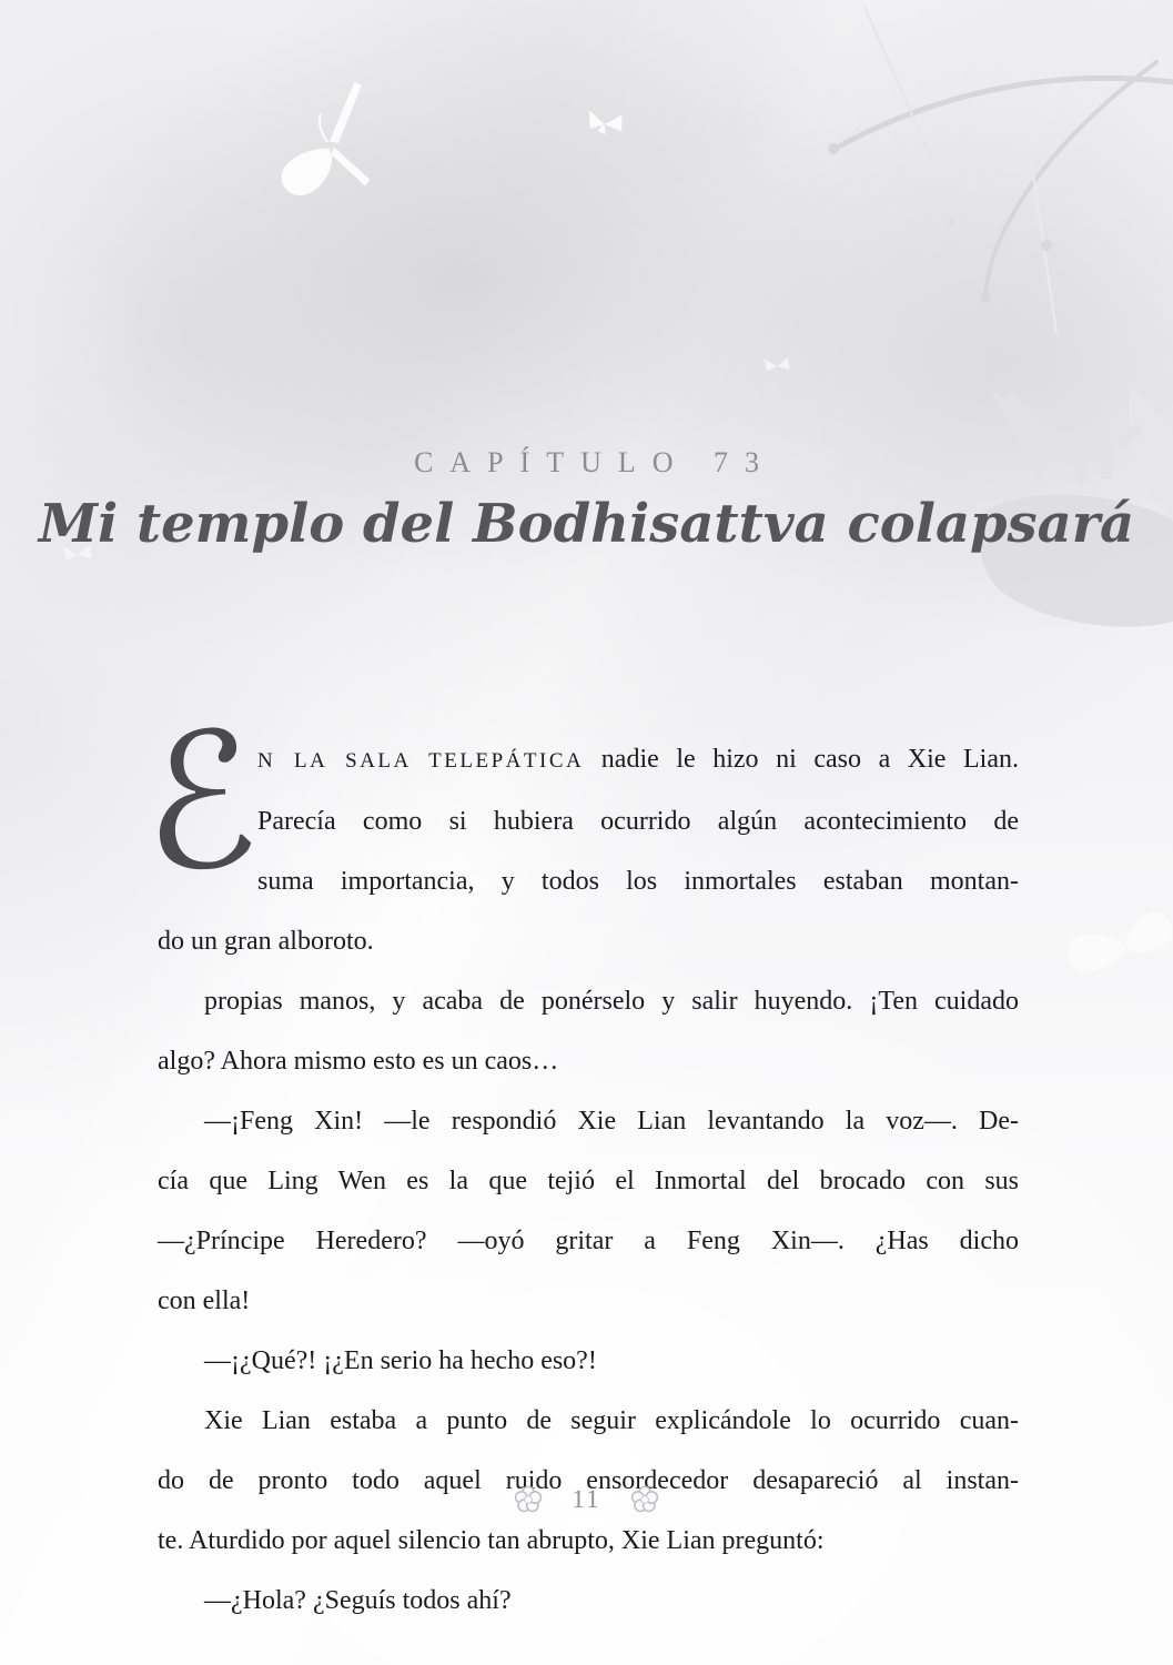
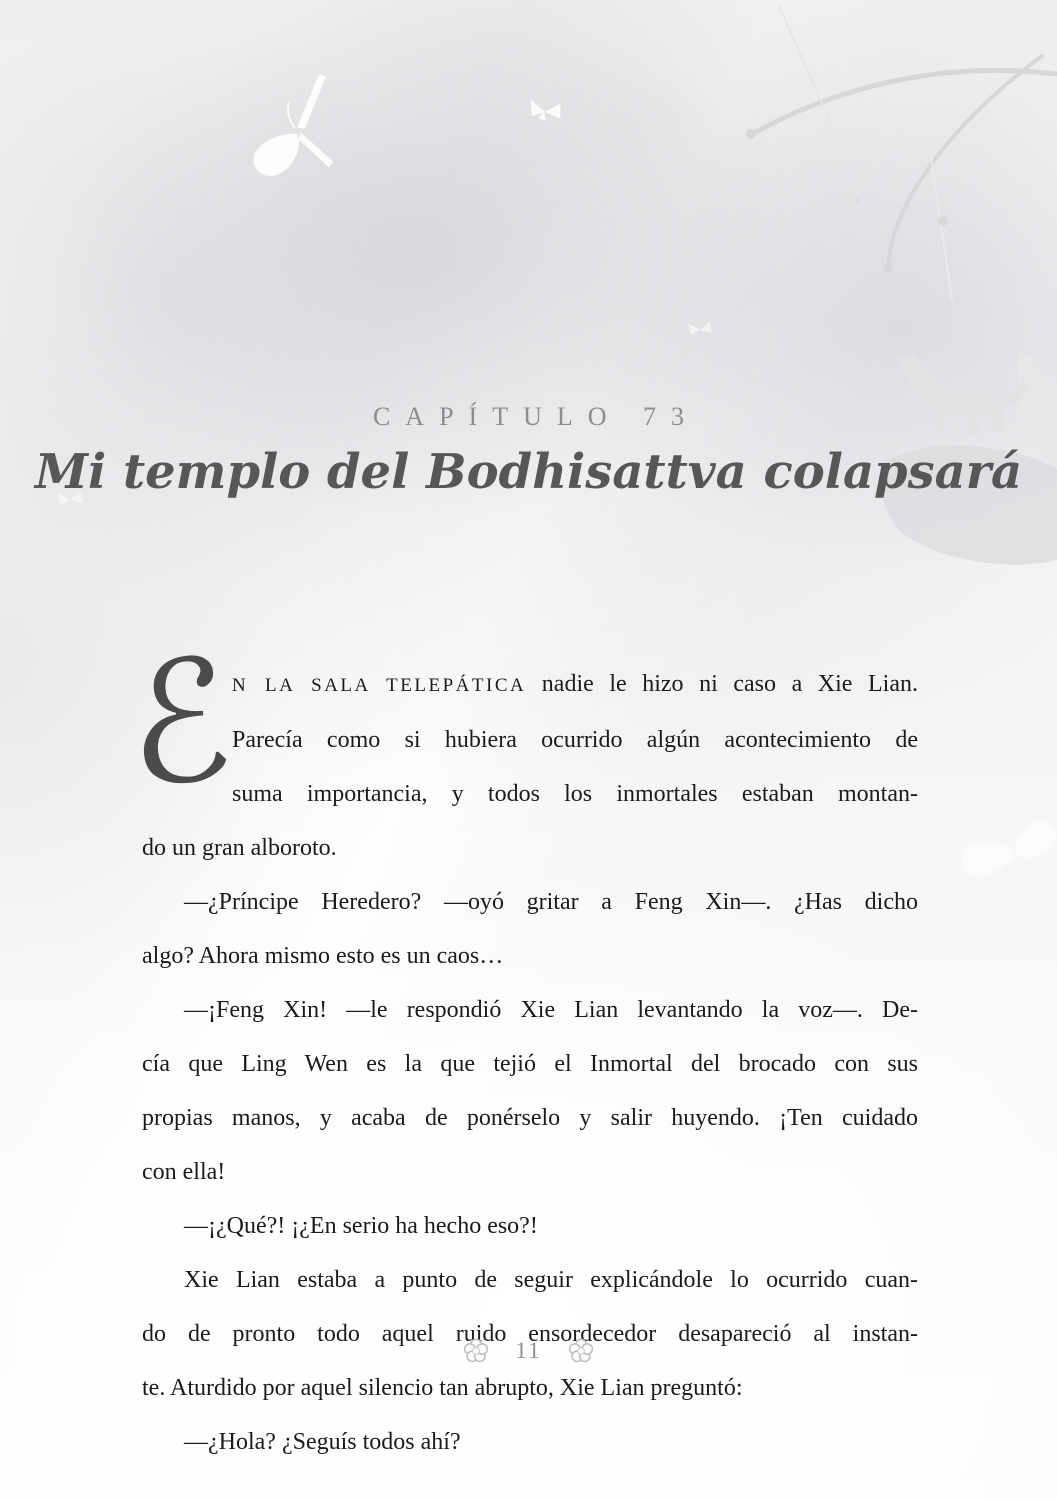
  CAPÍTULO 73
  Mi templo del Bodhisattva colapsará
  N LA SALA TELEPÁTICA nadie le hizo ni caso a Xie Lian.
  Parecía como si hubiera ocurrido algún acontecimiento de
  suma importancia, y todos los inmortales estaban montan-
  do un gran alboroto.
- propias manos, y acaba de ponérselo y salir huyendo. ¡Ten cuidado
+ —¿Príncipe Heredero? —oyó gritar a Feng Xin—. ¿Has dicho
  algo? Ahora mismo esto es un caos…
  —¡Feng Xin! —le respondió Xie Lian levantando la voz—. De-
  cía que Ling Wen es la que tejió el Inmortal del brocado con sus
- —¿Príncipe Heredero? —oyó gritar a Feng Xin—. ¿Has dicho
+ propias manos, y acaba de ponérselo y salir huyendo. ¡Ten cuidado
  con ella!
  —¡¿Qué?! ¡¿En serio ha hecho eso?!
  Xie Lian estaba a punto de seguir explicándole lo ocurrido cuan-
  do de pronto todo aquel ruido ensordecedor desapareció al instan-
  te. Aturdido por aquel silencio tan abrupto, Xie Lian preguntó:
  —¿Hola? ¿Seguís todos ahí?
  11
